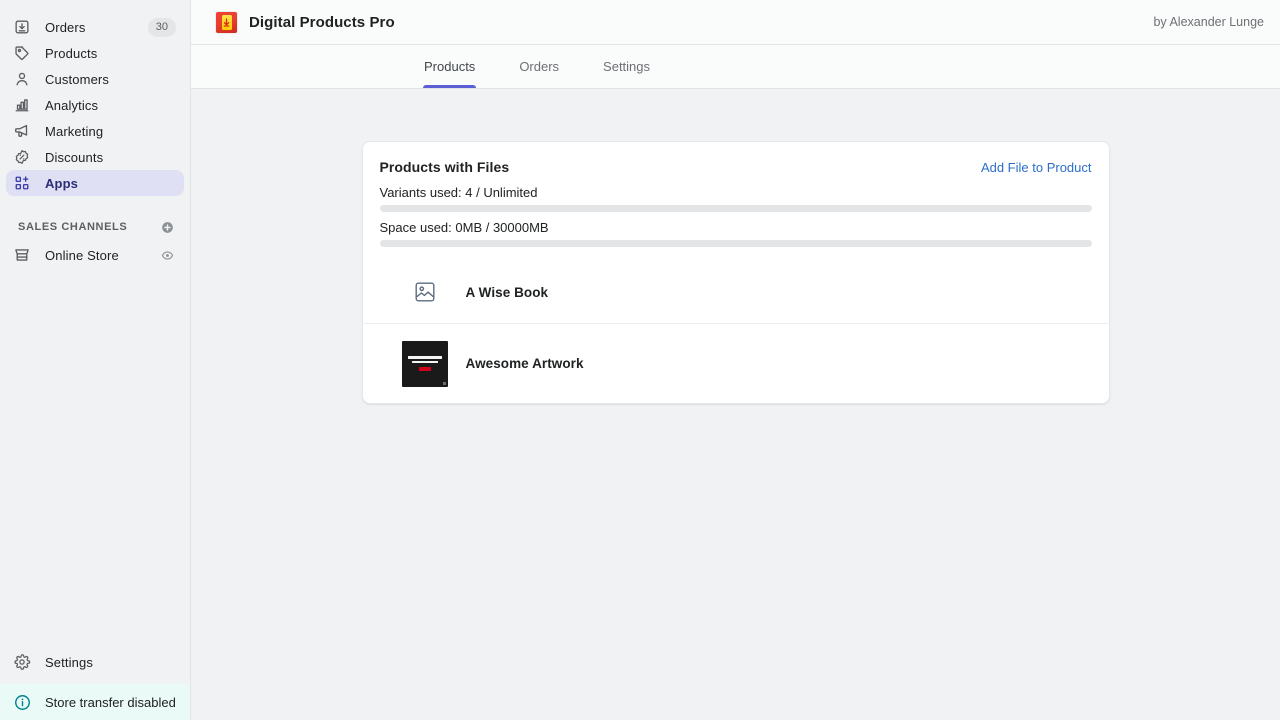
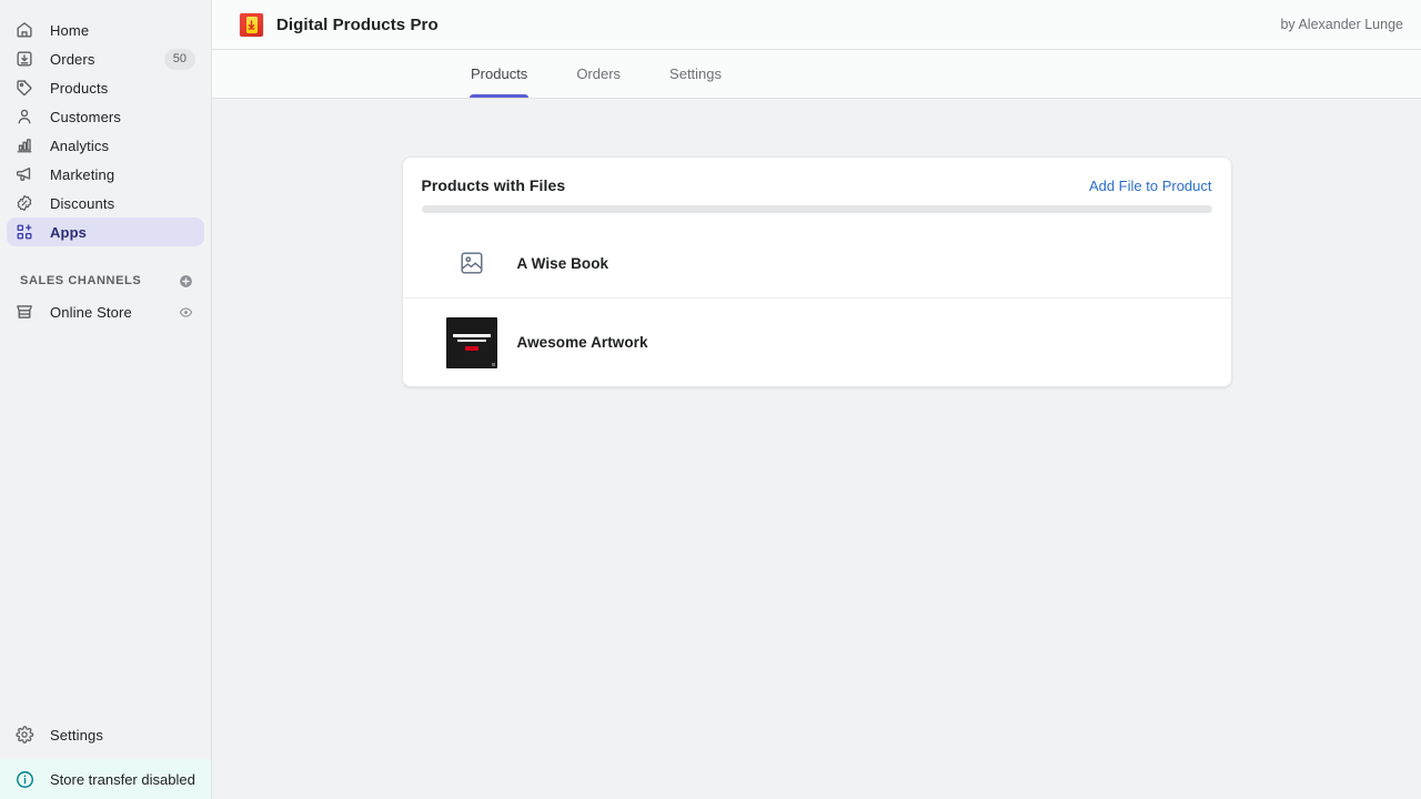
+ Home
  Orders
- 30
+ 50
  Products
  Customers
  Analytics
  Marketing
  Discounts
  Apps
  SALES CHANNELS
  Online Store
  Settings
  Store transfer disabled
  Digital Products Pro
  by Alexander Lunge
  Products
  Orders
  Settings
  Products with Files
  Add File to Product
- Variants used: 4 / Unlimited
- Space used: 0MB / 30000MB
  A Wise Book
  Awesome Artwork
